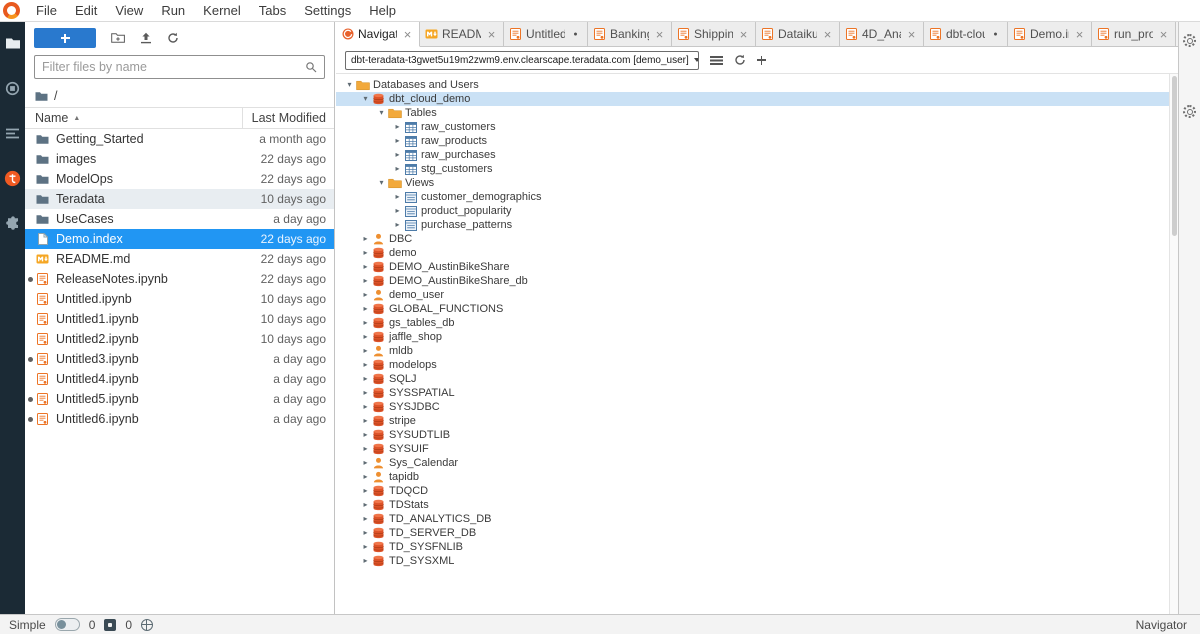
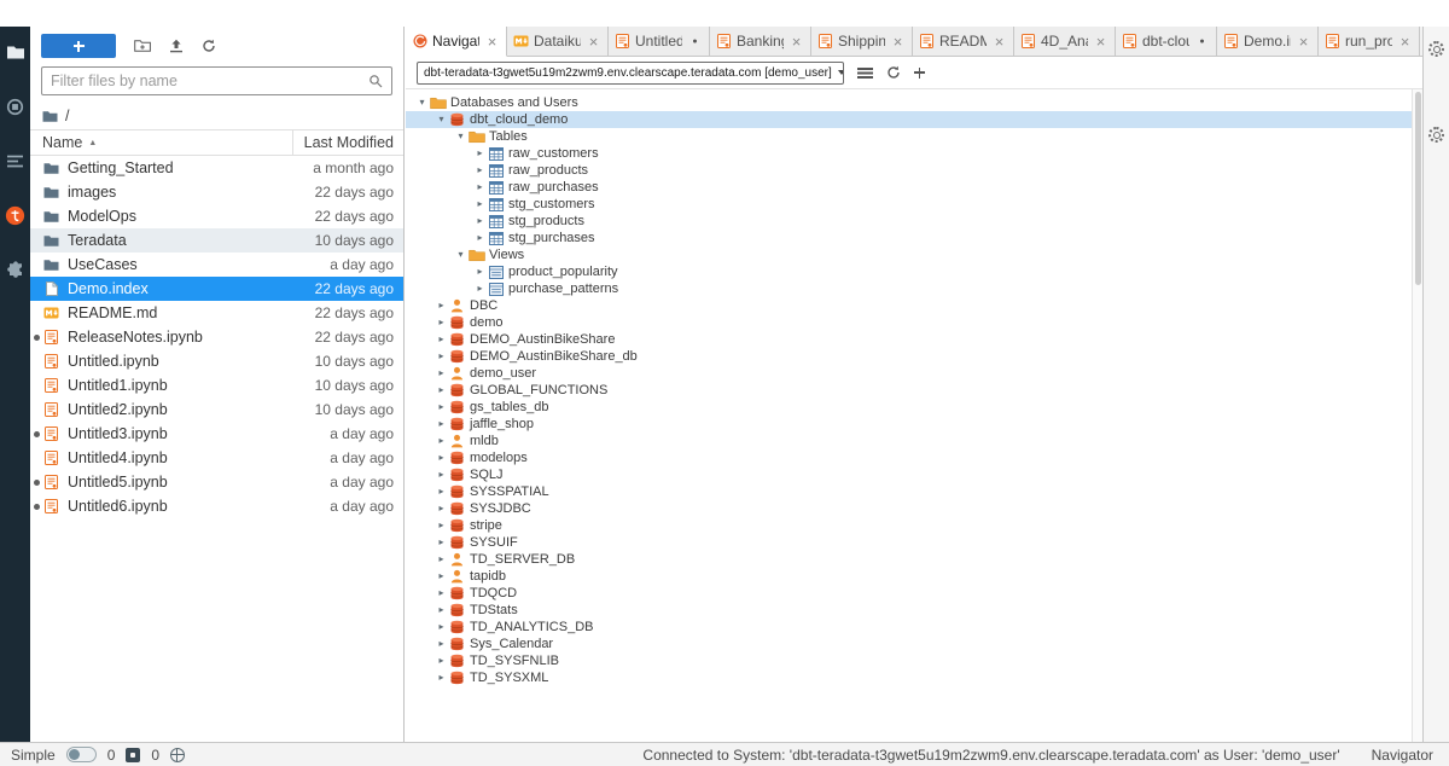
- File
- Edit
- View
- Run
- Kernel
- Tabs
- Settings
- Help
  Filter files by name
  /
  Name
  Last Modified
  Getting_Started
  a month ago
  images
  22 days ago
  ModelOps
  22 days ago
  Teradata
  10 days ago
  UseCases
  a day ago
  Demo.index
  22 days ago
  README.md
  22 days ago
  ReleaseNotes.ipynb
  22 days ago
  Untitled.ipynb
  10 days ago
  Untitled1.ipynb
  10 days ago
  Untitled2.ipynb
  10 days ago
  Untitled3.ipynb
  a day ago
  Untitled4.ipynb
  a day ago
  Untitled5.ipynb
  a day ago
  Untitled6.ipynb
  a day ago
  Naviga
- READM
+ Dataiku
  Untitled
  Bankin
  Shippin
- Dataiku
+ READM
  4D_An
  dbt-clo
  Demo.i
  run_pro
  dbt-teradata-t3gwet5u19m2zwm9.env.clearscape.teradata.com [demo_user]
  Databases and Users
  dbt_cloud_demo
  Tables
  raw_customers
  raw_products
  raw_purchases
  stg_customers
+ stg_products
+ stg_purchases
  Views
- customer_demographics
  product_popularity
  purchase_patterns
  DBC
  demo
  DEMO_AustinBikeShare
  DEMO_AustinBikeShare_db
  demo_user
  GLOBAL_FUNCTIONS
  gs_tables_db
  jaffle_shop
  mldb
  modelops
  SQLJ
  SYSSPATIAL
  SYSJDBC
  stripe
- SYSUDTLIB
  SYSUIF
- Sys_Calendar
+ TD_SERVER_DB
  tapidb
  TDQCD
  TDStats
  TD_ANALYTICS_DB
- TD_SERVER_DB
+ Sys_Calendar
  TD_SYSFNLIB
  TD_SYSXML
  Simple
  0
  0
+ Connected to System: 'dbt-teradata-t3gwet5u19m2zwm9.env.clearscape.teradata.com' as User: 'demo_user'
  Navigator
